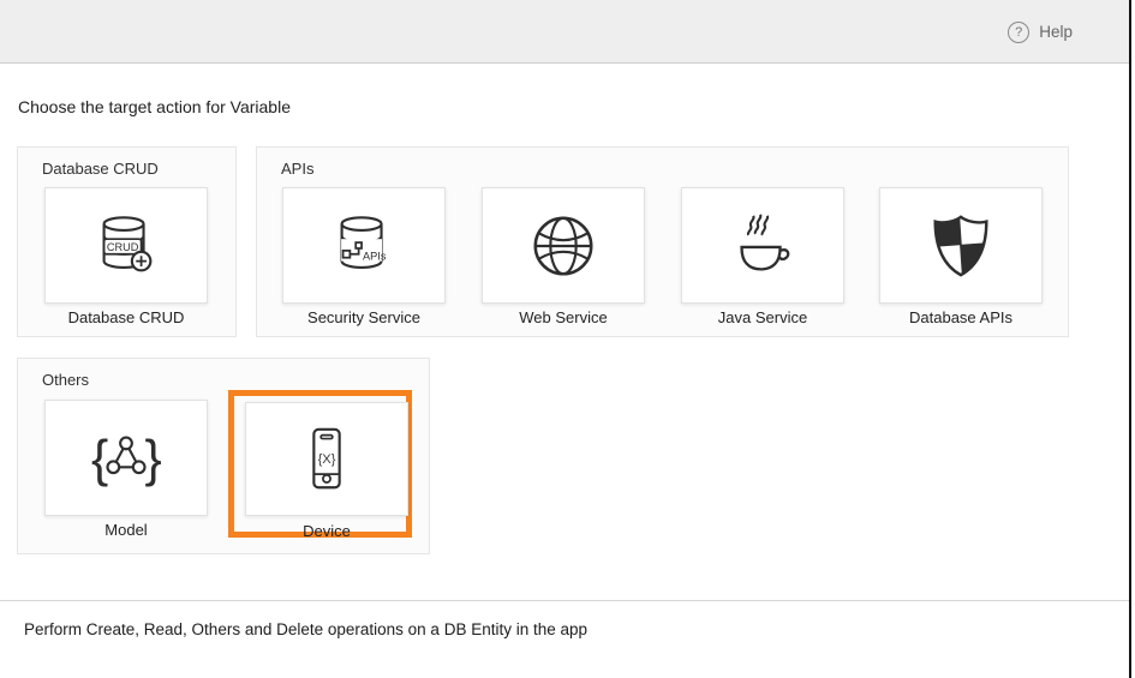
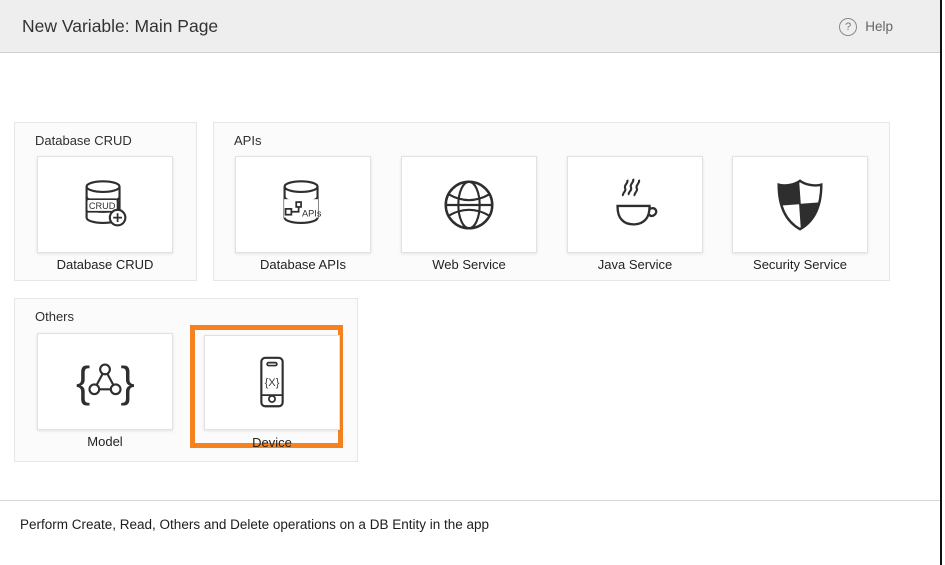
+ New Variable: Main Page
  ?
  Help
- Choose the target action for Variable
  Database CRUD
  CRUD
  Database CRUD
  APIs
  APIs
- Security Service
+ Database APIs
  Web Service
  Java Service
- Database APIs
+ Security Service
  Others
  {
  }
  Model
  {X}
  Device
  Perform Create, Read, Others and Delete operations on a DB Entity in the app
